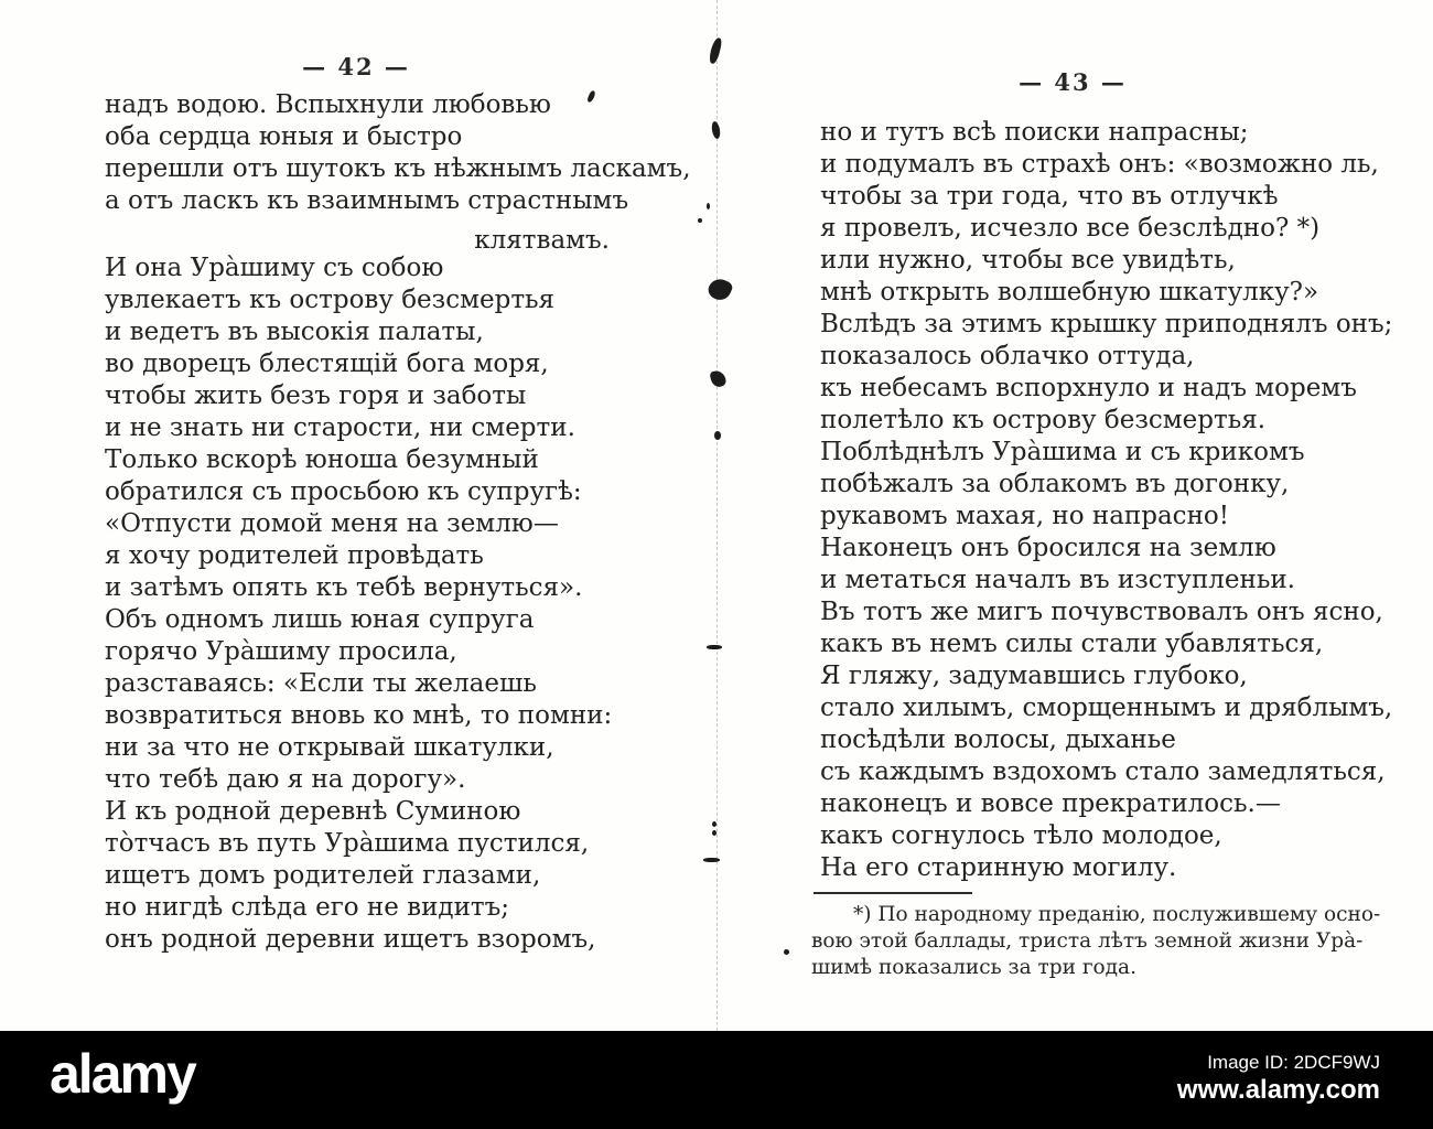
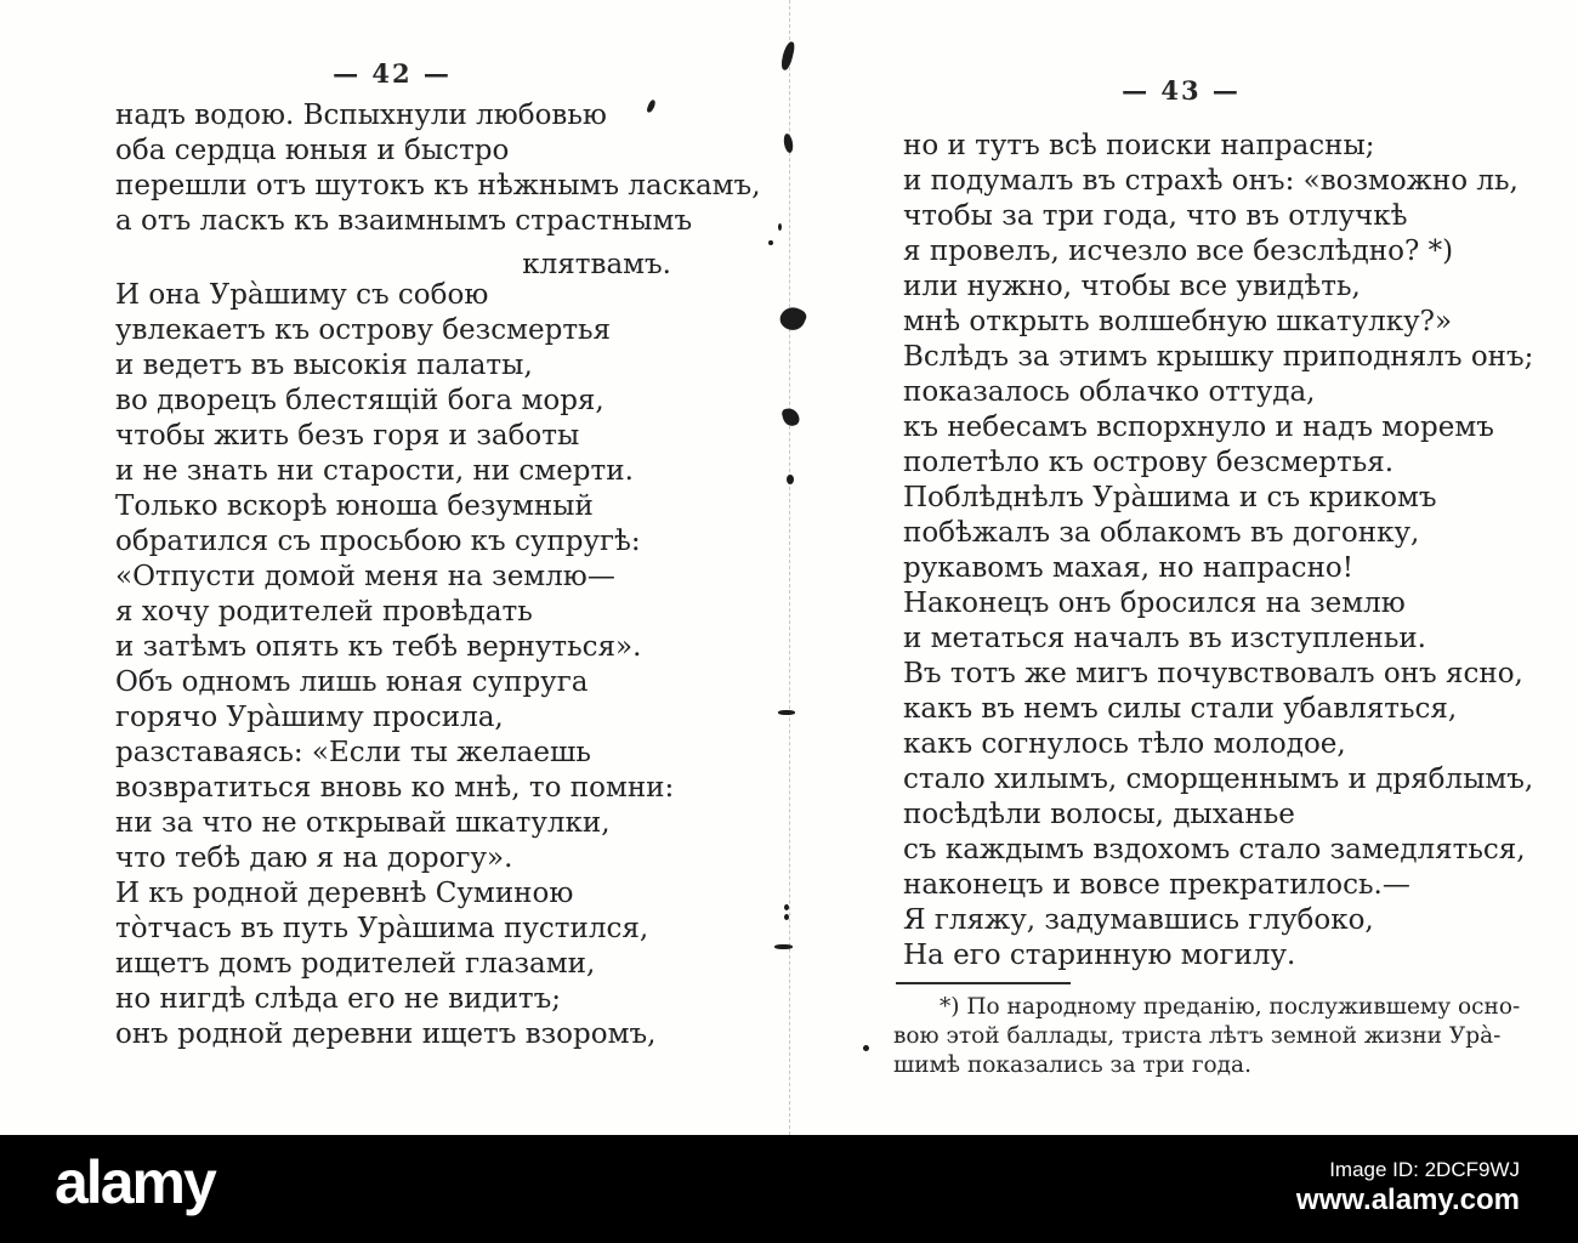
  — 42 —
  надъ водою. Вспыхнули любовью
  оба сердца юныя и быстро
  перешли отъ шутокъ къ нѣжнымъ ласкамъ,
  а отъ ласкъ къ взаимнымъ страстнымъ
  клятвамъ.
  И она Ура̀шиму съ собою
  увлекаетъ къ острову безсмертья
  и ведетъ въ высокія палаты,
  во дворецъ блестящій бога моря,
  чтобы жить безъ горя и заботы
  и не знать ни старости, ни смерти.
  Только вскорѣ юноша безумный
  обратился съ просьбою къ супругѣ:
  «Отпусти домой меня на землю—
  я хочу родителей провѣдать
  и затѣмъ опять къ тебѣ вернуться».
  Объ одномъ лишь юная супруга
  горячо Ура̀шиму просила,
  разставаясь: «Если ты желаешь
  возвратиться вновь ко мнѣ, то помни:
  ни за что не открывай шкатулки,
  что тебѣ даю я на дорогу».
  И къ родной деревнѣ Суминою
  то̀тчасъ въ путь Ура̀шима пустился,
  ищетъ домъ родителей глазами,
  но нигдѣ слѣда его не видитъ;
  онъ родной деревни ищетъ взоромъ,
  — 43 —
  но и тутъ всѣ поиски напрасны;
  и подумалъ въ страхѣ онъ: «возможно ль,
  чтобы за три года, что въ отлучкѣ
  я провелъ, исчезло все безслѣдно? *)
  или нужно, чтобы все увидѣть,
  мнѣ открыть волшебную шкатулку?»
  Вслѣдъ за этимъ крышку приподнялъ онъ;
  показалось облачко оттуда,
  къ небесамъ вспорхнуло и надъ моремъ
  полетѣло къ острову безсмертья.
  Поблѣднѣлъ Ура̀шима и съ крикомъ
  побѣжалъ за облакомъ въ догонку,
  рукавомъ махая, но напрасно!
  Наконецъ онъ бросился на землю
  и метаться началъ въ изступленьи.
  Въ тотъ же мигъ почувствовалъ онъ ясно,
  какъ въ немъ силы стали убавляться,
- Я гляжу, задумавшись глубоко,
+ какъ согнулось тѣло молодое,
  стало хилымъ, сморщеннымъ и дряблымъ,
  посѣдѣли волосы, дыханье
  съ каждымъ вздохомъ стало замедляться,
  наконецъ и вовсе прекратилось.—
- какъ согнулось тѣло молодое,
+ Я гляжу, задумавшись глубоко,
  На его старинную могилу.
  *) По народному преданію, послужившему осно-
  вою этой баллады, триста лѣтъ земной жизни Ура̀-
  шимѣ показались за три года.
  alamy
  Image ID: 2DCF9WJ
  www.alamy.com
